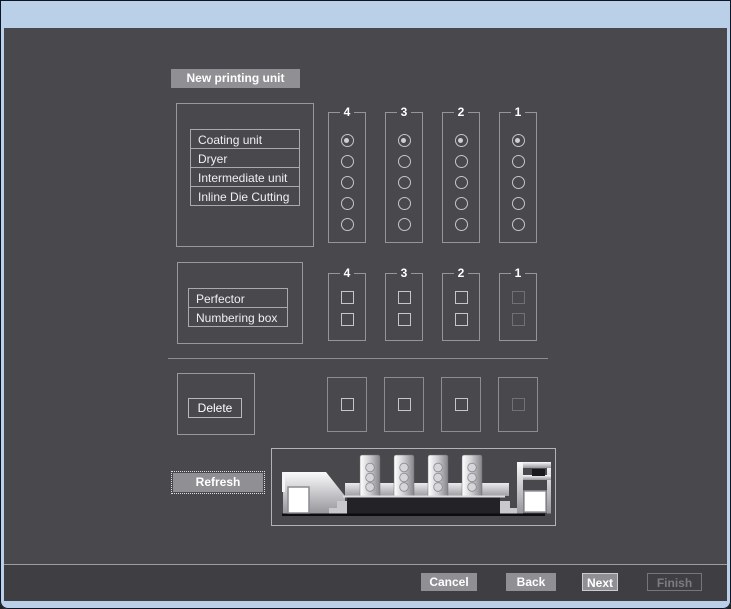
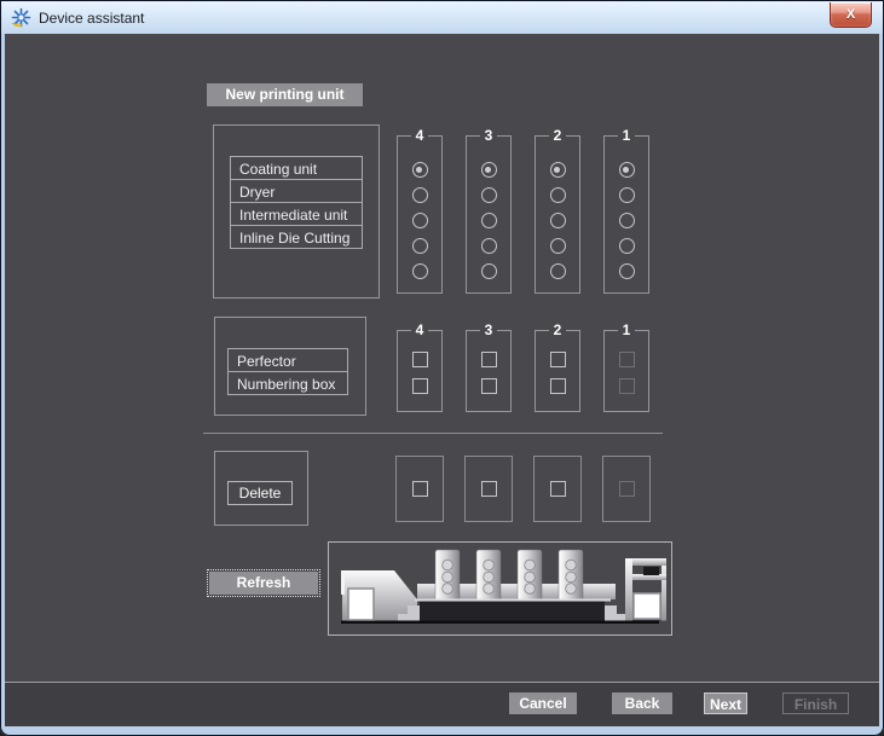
+ Device assistant
+ X
  New printing unit
  Coating unit
  Dryer
  Intermediate unit
  Inline Die Cutting
  4
  3
  2
  1
  Perfector
  Numbering box
  4
  3
  2
  1
  Delete
  Refresh
  Cancel
  Back
  Next
  Finish
